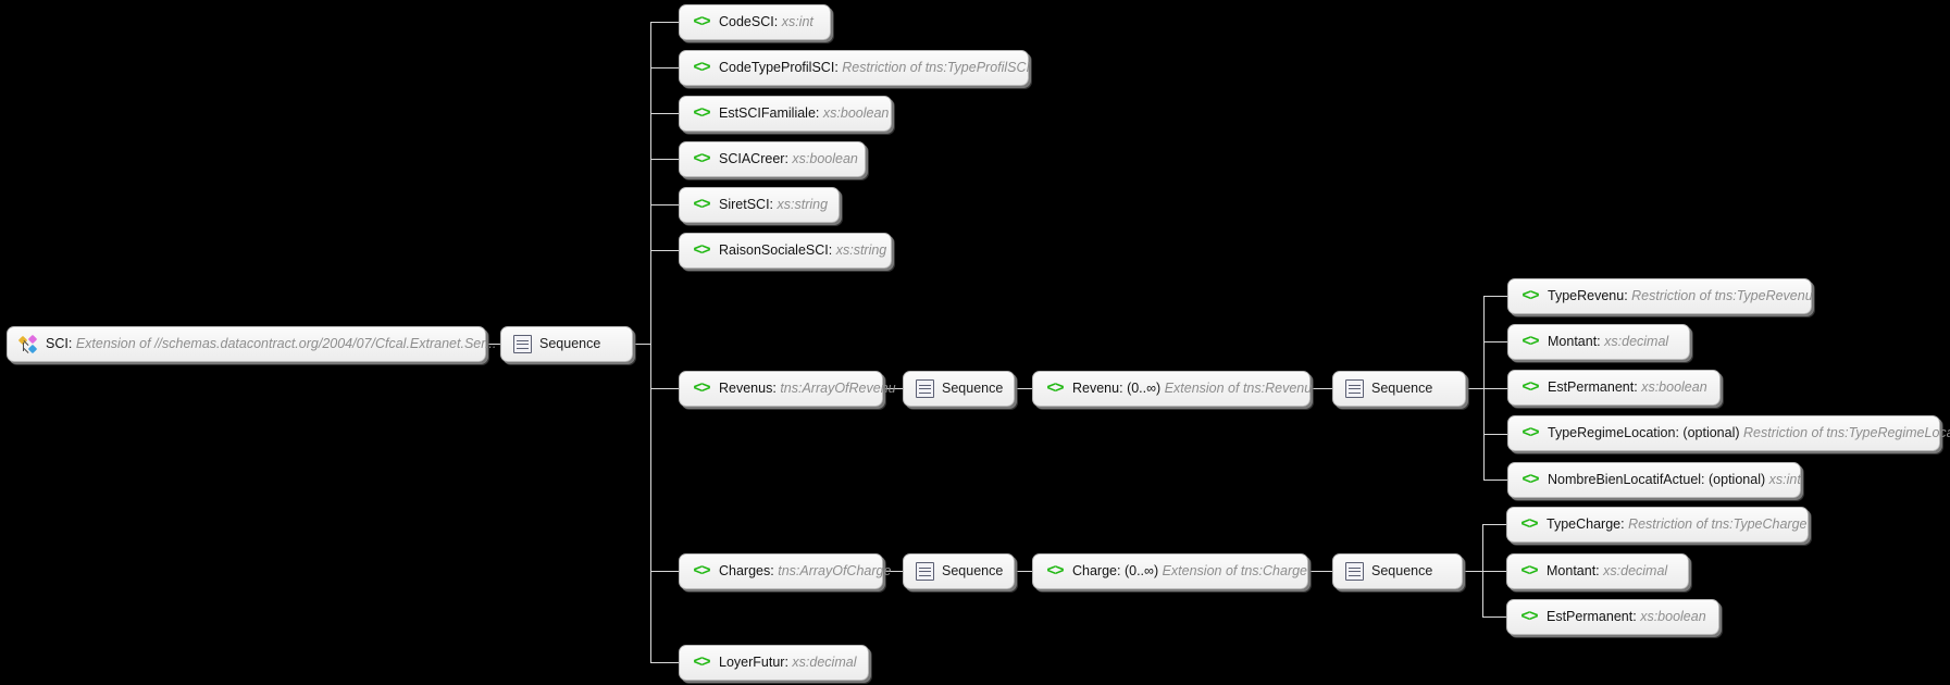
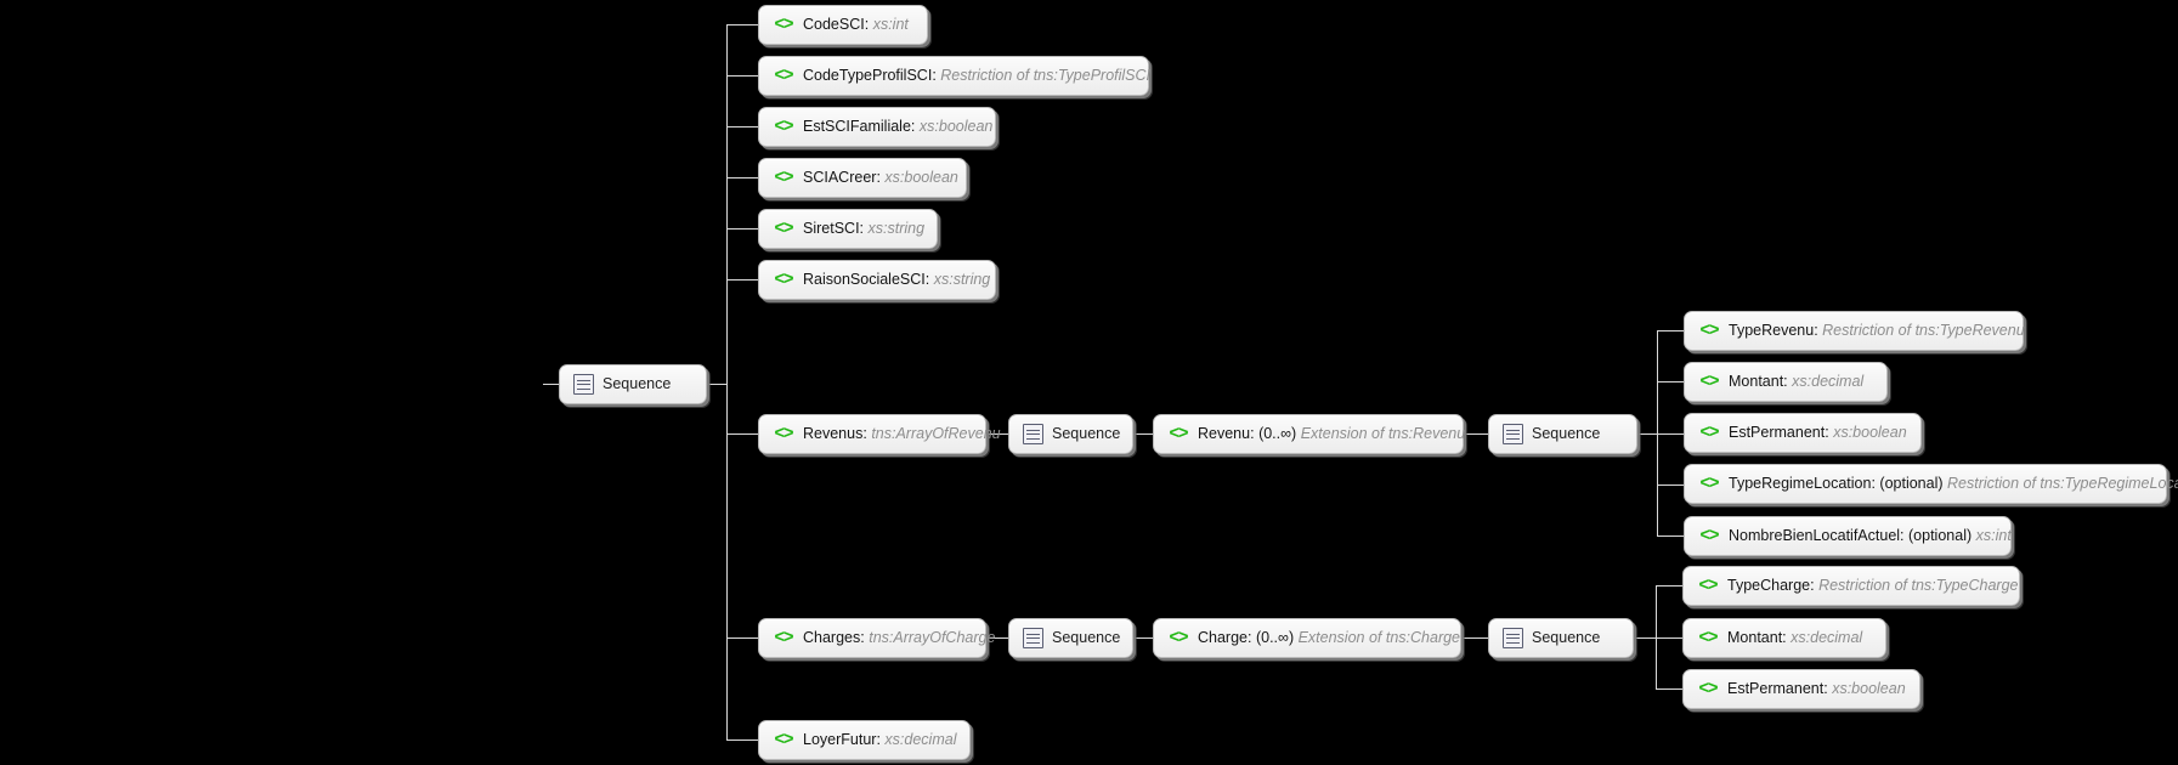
- SCI: Extension of //schemas.datacontract.org/2004/07/Cfcal.Extranet.Ser...
  Sequence
  <>
  CodeSCI: xs:int
  <>
  CodeTypeProfilSCI: Restriction of tns:TypeProfilSCI
  <>
  EstSCIFamiliale: xs:boolean
  <>
  SCIACreer: xs:boolean
  <>
  SiretSCI: xs:string
  <>
  RaisonSocialeSCI: xs:string
  <>
  Revenus: tns:ArrayOfRevenu
  <>
  Charges: tns:ArrayOfCharge
  <>
  LoyerFutur: xs:decimal
  Sequence
  <>
  Revenu: (0..∞) Extension of tns:Revenu
  Sequence
  <>
  TypeRevenu: Restriction of tns:TypeRevenu
  <>
  Montant: xs:decimal
  <>
  EstPermanent: xs:boolean
  <>
  TypeRegimeLocation: (optional) Restriction of tns:TypeRegimeLoc
  <>
  NombreBienLocatifActuel: (optional) xs:int
  Sequence
  <>
  Charge: (0..∞) Extension of tns:Charge
  Sequence
  <>
  TypeCharge: Restriction of tns:TypeCharge
  <>
  Montant: xs:decimal
  <>
  EstPermanent: xs:boolean
